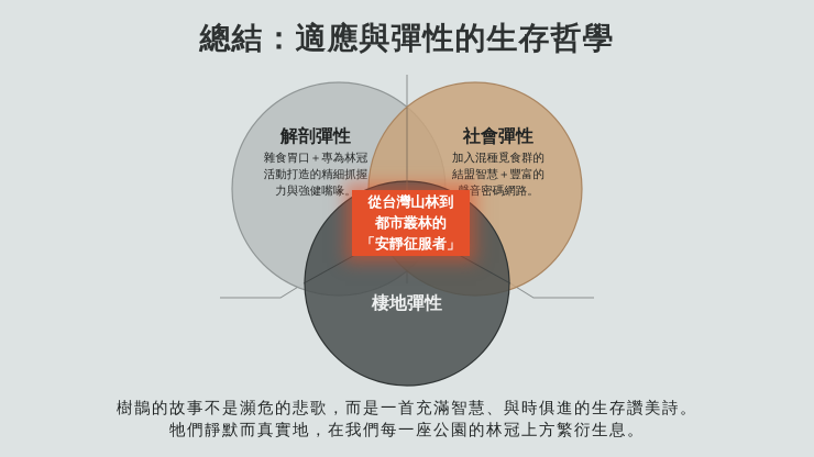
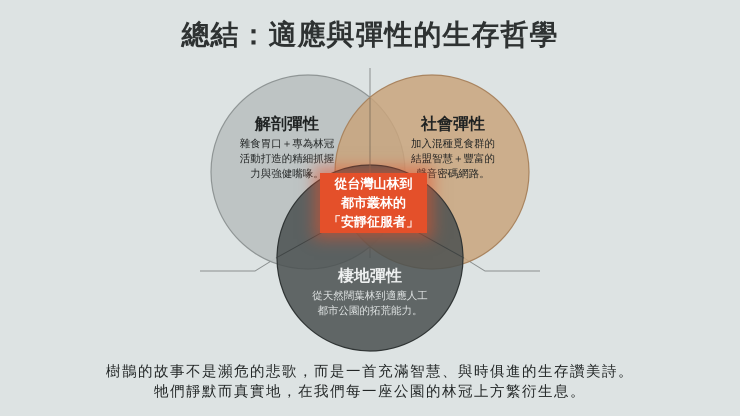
  總結：適應與彈性的生存哲學
  解剖彈性
  雜食胃口＋專為林冠
  活動打造的精細抓握
  力與強健嘴喙。
  社會彈性
  加入混種覓食群的
  結盟智慧＋豐富的
  音密碼網路。
  棲地彈性
+ 從天然闊葉林到適應人工
+ 都市公園的拓荒能力。
  從台灣山林到
  都市叢林的
  「安靜征服者」
  樹鵲的故事不是瀕危的悲歌，而是一首充滿智慧、與時俱進的生存讚美詩。
  牠們靜默而真實地，在我們每一座公園的林冠上方繁衍生息。
